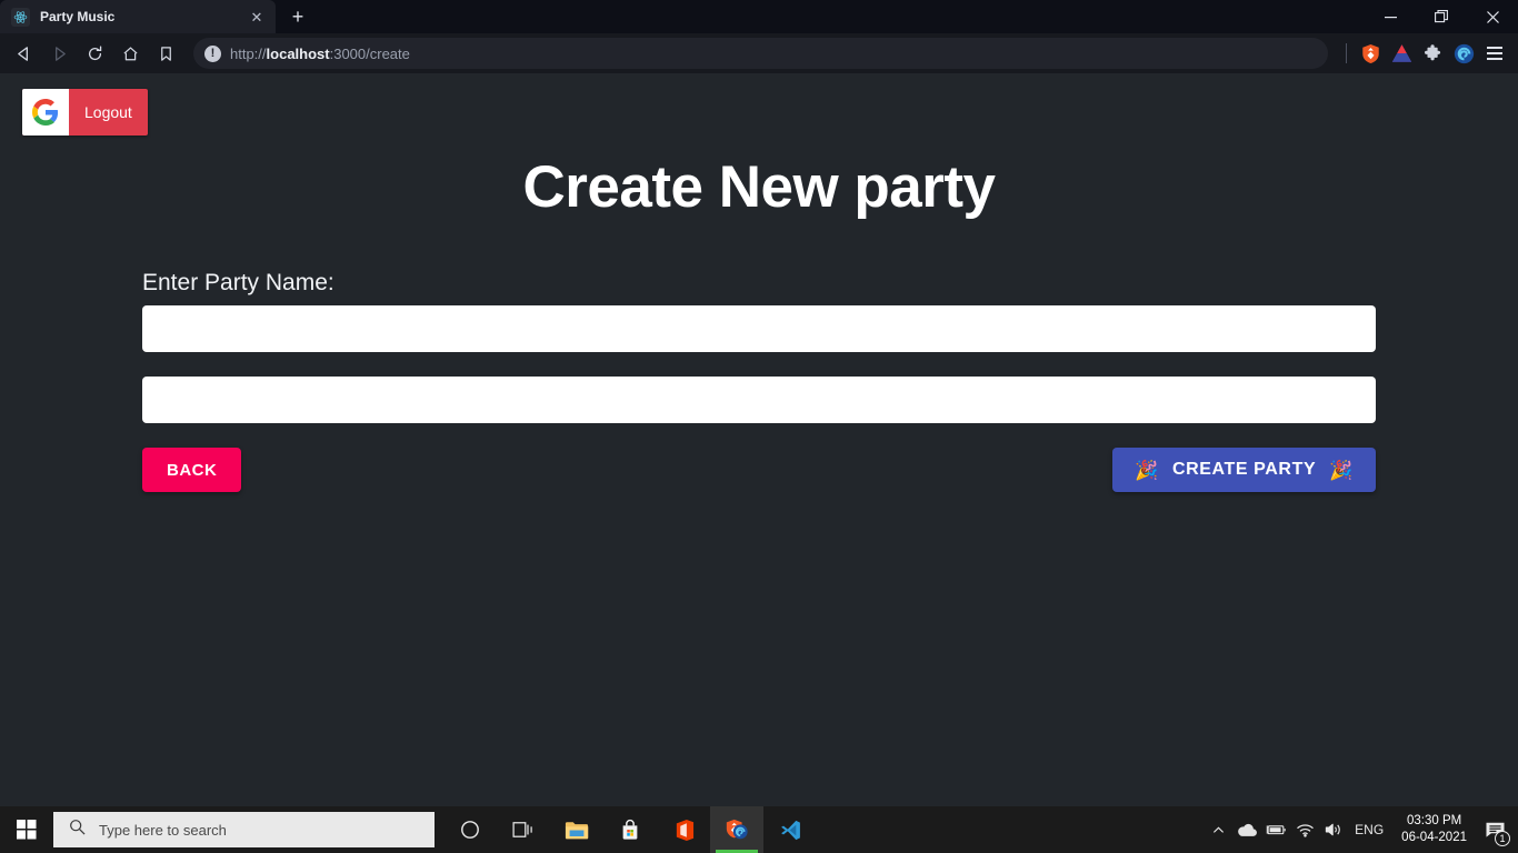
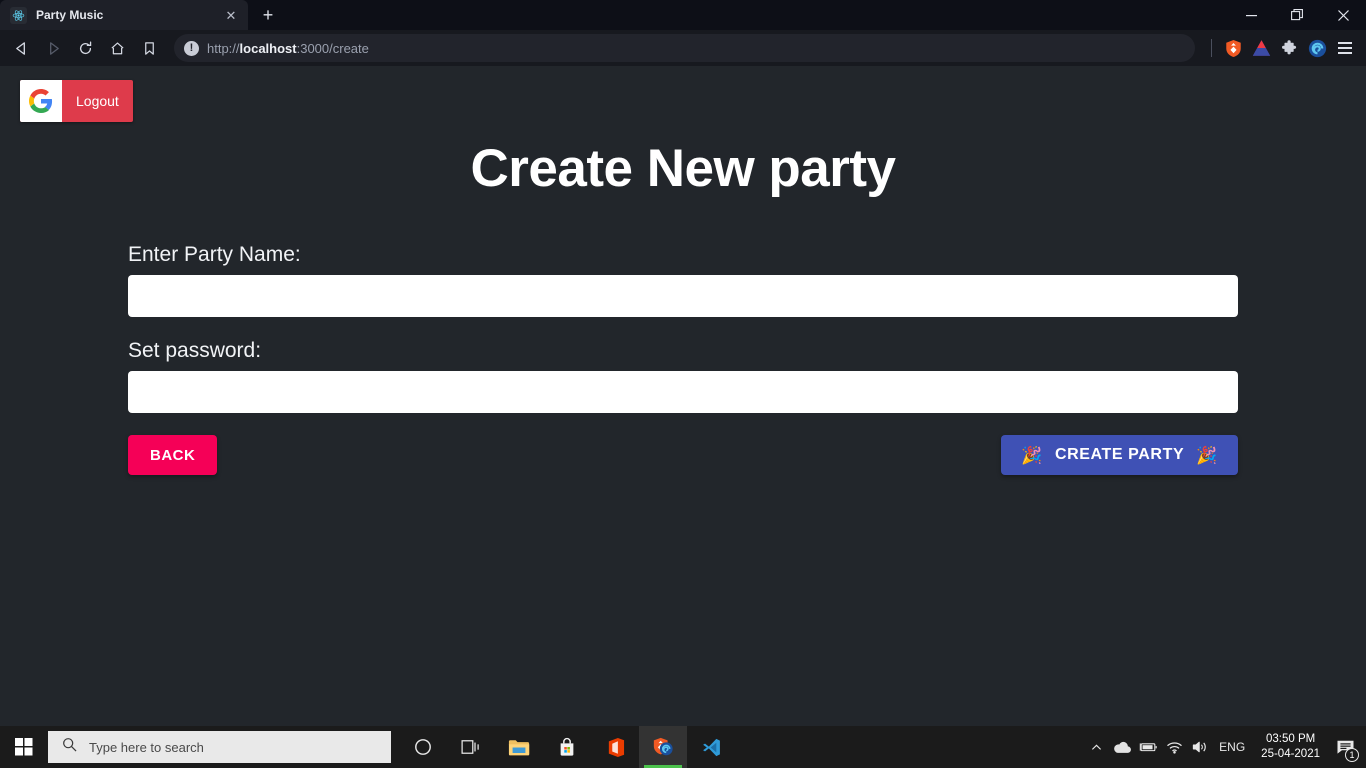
  Party Music
  ✕
  +
  !
  http://localhost:3000/create
  Logout
  Create New party
  Enter Party Name:
+ Set password:
  BACK
  🎉
  CREATE PARTY
  🎉
  Type here to search
  ENG
- 03:30 PM
+ 03:50 PM
- 06-04-2021
+ 25-04-2021
  1
